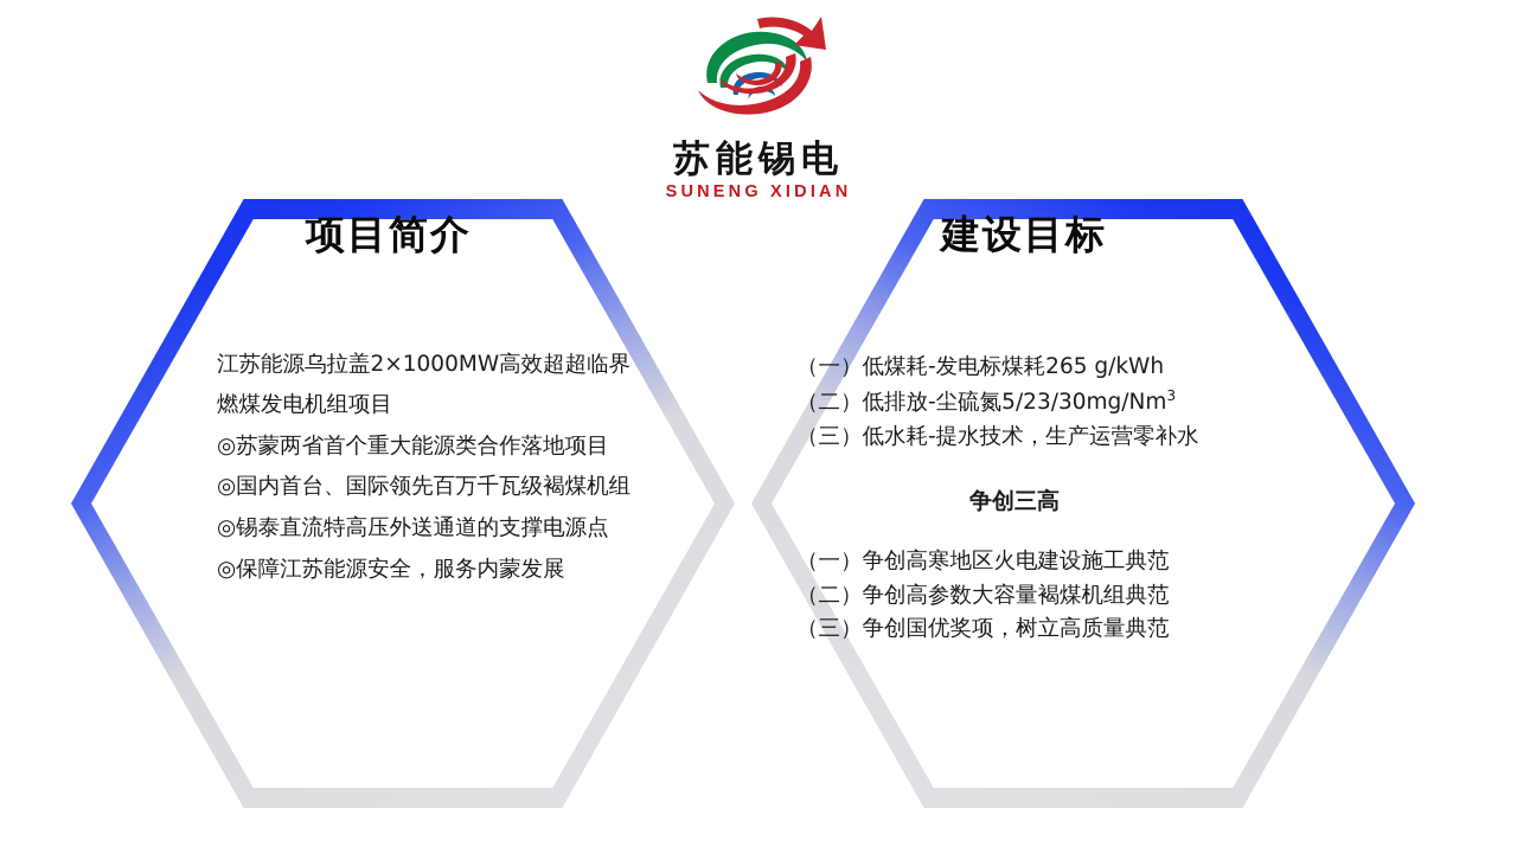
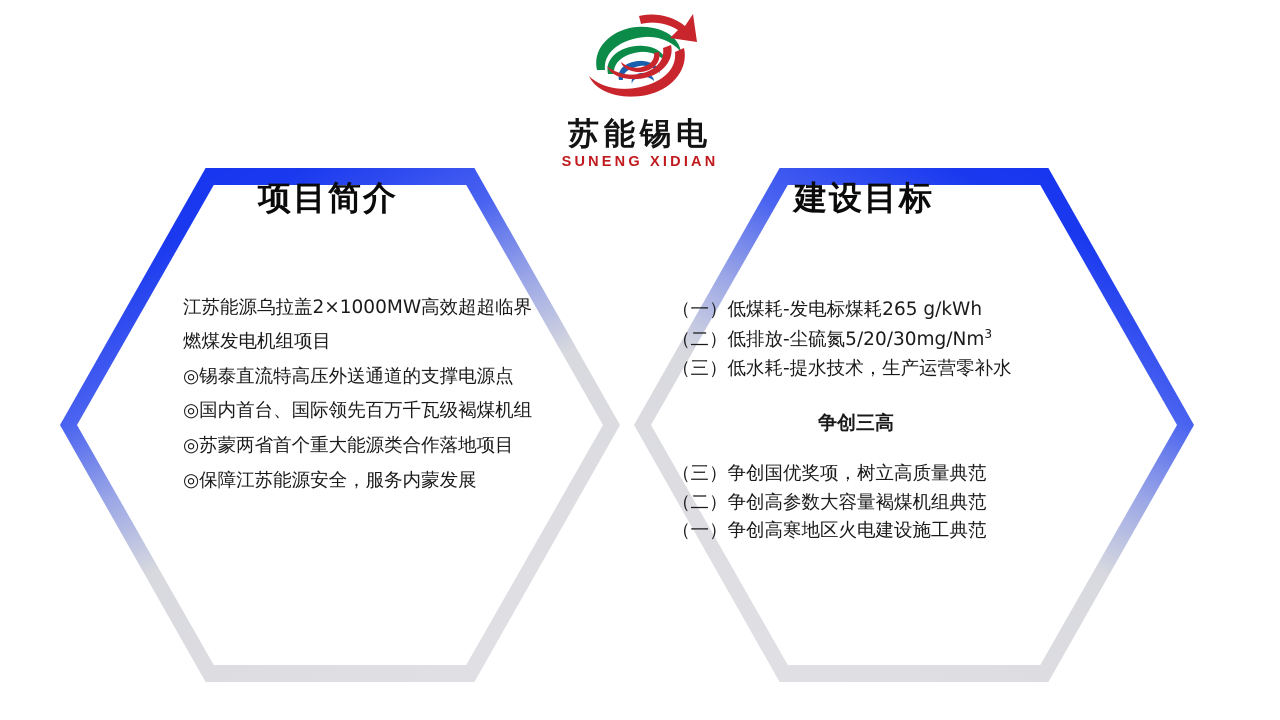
  苏能锡电
  SUNENG XIDIAN
  项目简介
  江苏能源乌拉盖2×1000MW高效超超临界
  燃煤发电机组项目
- ◎苏蒙两省首个重大能源类合作落地项目
+ ◎锡泰直流特高压外送通道的支撑电源点
  ◎国内首台、国际领先百万千瓦级褐煤机组
- ◎锡泰直流特高压外送通道的支撑电源点
+ ◎苏蒙两省首个重大能源类合作落地项目
  ◎保障江苏能源安全，服务内蒙发展
  建设目标
  （一）低煤耗-发电标煤耗265 g/kWh
- （二）低排放-尘硫氮5/23/30mg/Nm3
+ （二）低排放-尘硫氮5/20/30mg/Nm3
  （三）低水耗-提水技术，生产运营零补水
  争创三高
- （一）争创高寒地区火电建设施工典范
+ （三）争创国优奖项，树立高质量典范
  （二）争创高参数大容量褐煤机组典范
- （三）争创国优奖项，树立高质量典范
+ （一）争创高寒地区火电建设施工典范
